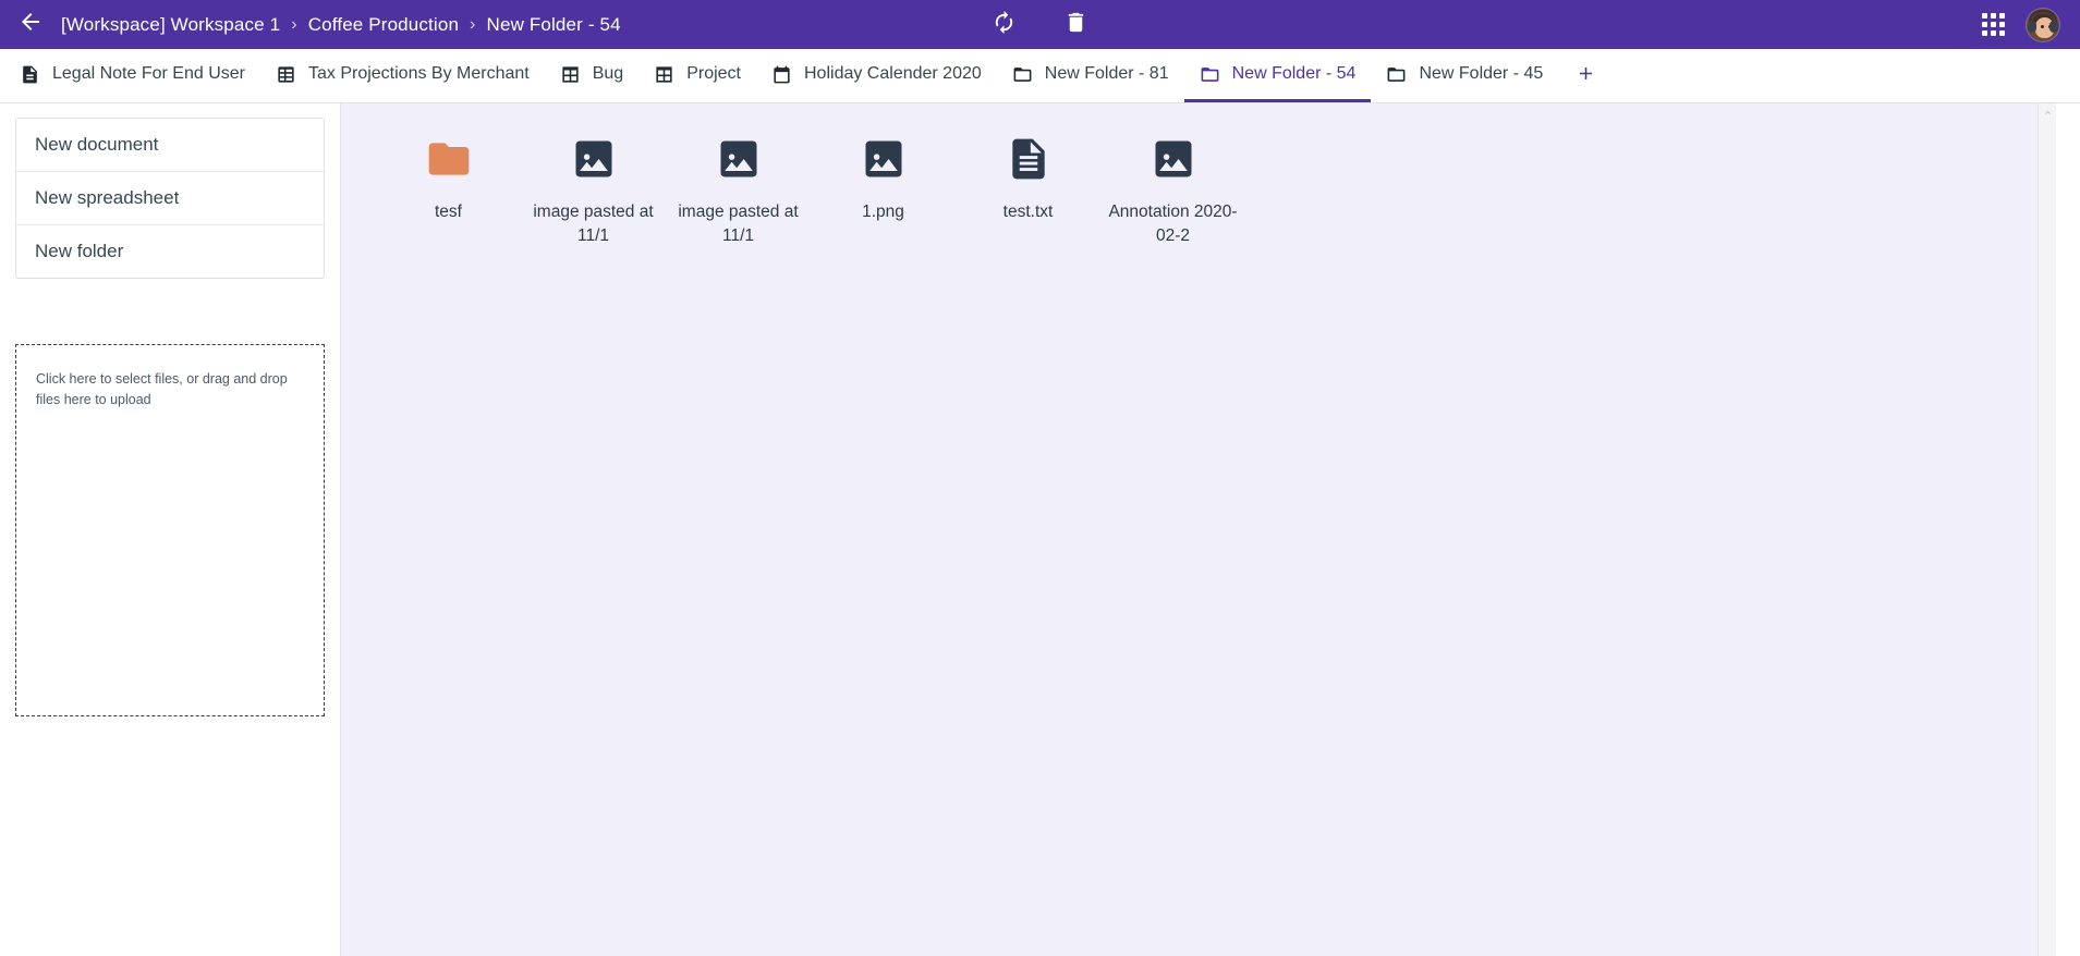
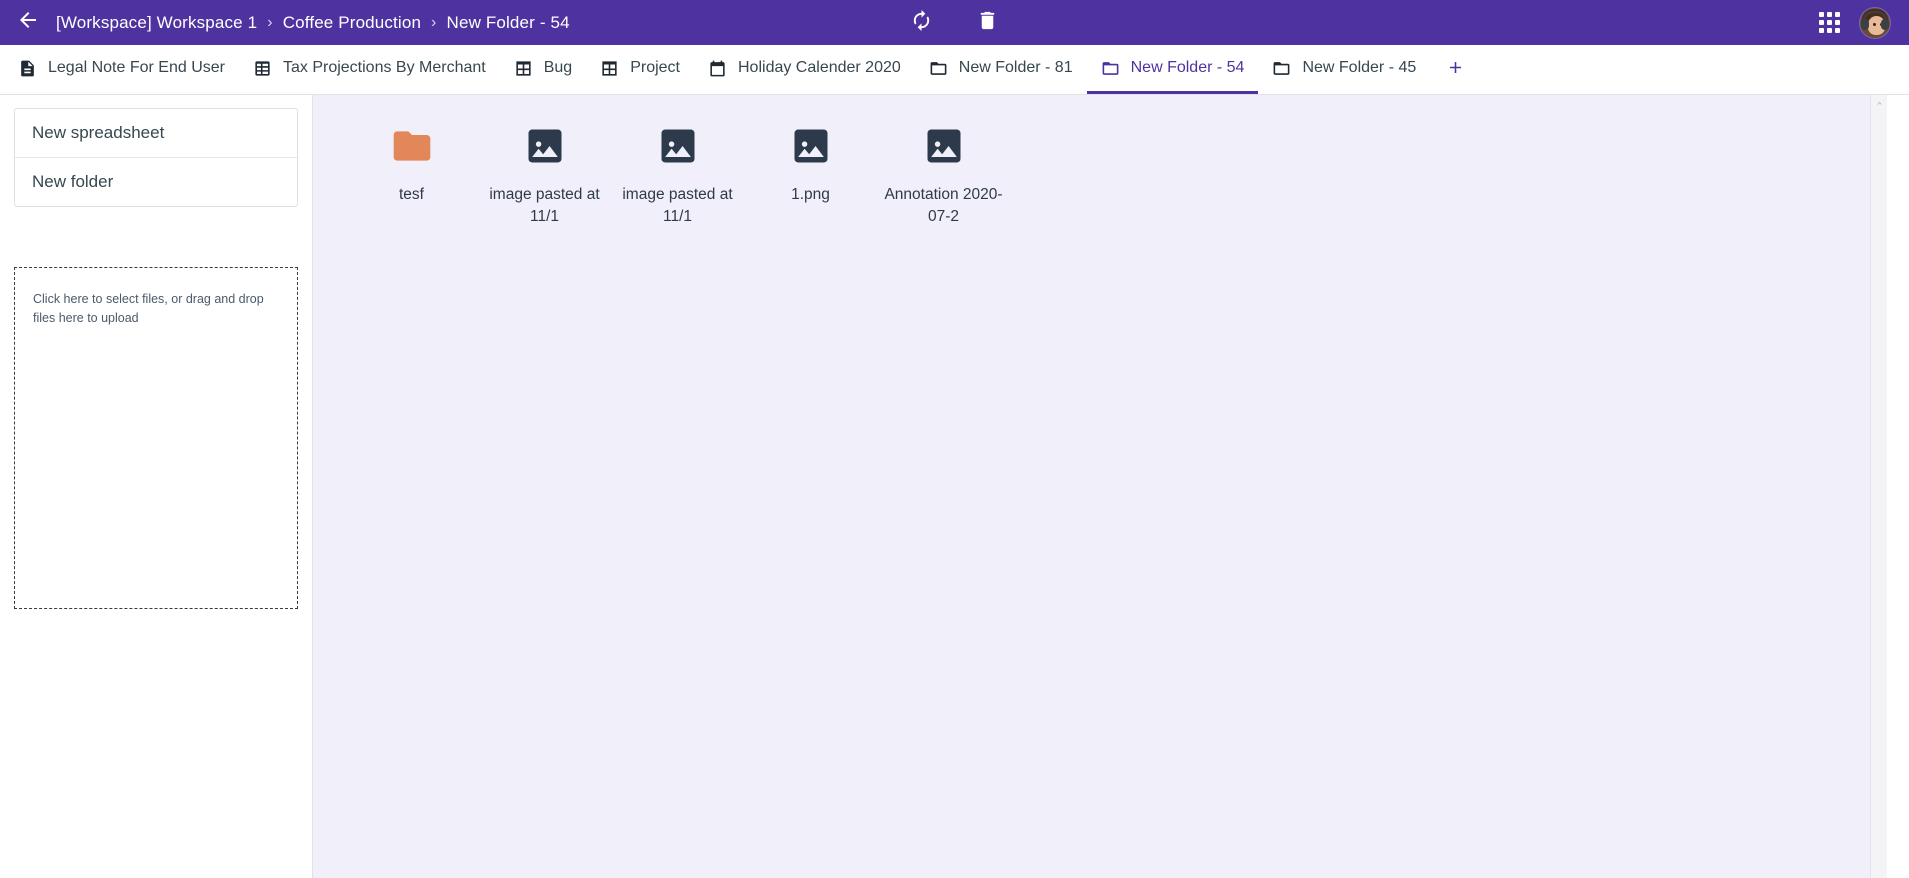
  [Workspace] Workspace 1
  ›
  Coffee Production
  ›
  New Folder - 54
  Legal Note For End User
  Tax Projections By Merchant
  Bug
  Project
  Holiday Calender 2020
  New Folder - 81
  New Folder - 54
  New Folder - 45
- New document
  New spreadsheet
  New folder
  Click here to select files, or drag and drop files here to upload
  tesf
  image pasted at 11/1
  image pasted at 11/1
  1.png
- test.txt
- Annotation 2020-02-2
+ Annotation 2020-07-2
